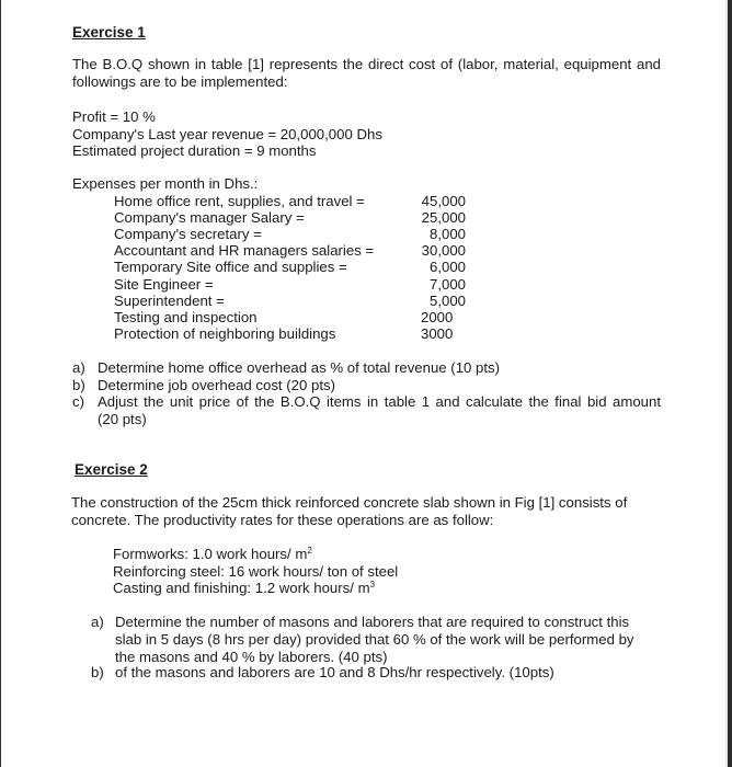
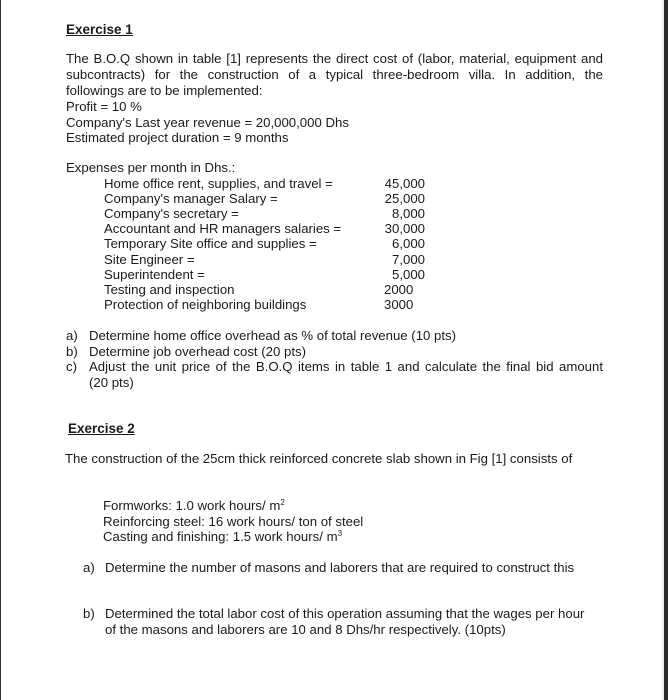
  Exercise 1
  The B.O.Q shown in table [1] represents the direct cost of (labor, material, equipment and
+ subcontracts) for the construction of a typical three-bedroom villa. In addition, the
  followings are to be implemented:
  Profit = 10 %
  Company's Last year revenue = 20,000,000 Dhs
  Estimated project duration = 9 months
  Expenses per month in Dhs.:
  Home office rent, supplies, and travel =
  45,000
  Company's manager Salary =
  25,000
  Company's secretary =
  8,000
  Accountant and HR managers salaries =
  30,000
  Temporary Site office and supplies =
  6,000
  Site Engineer =
  7,000
  Superintendent =
  5,000
  Testing and inspection
  2000
  Protection of neighboring buildings
  3000
  a)
  Determine home office overhead as % of total revenue (10 pts)
  b)
  Determine job overhead cost (20 pts)
  c)
  Adjust the unit price of the B.O.Q items in table 1 and calculate the final bid amount
  (20 pts)
  Exercise 2
  The construction of the 25cm thick reinforced concrete slab shown in Fig [1] consists of
- concrete. The productivity rates for these operations are as follow:
  Formworks: 1.0 work hours/ m2
  Reinforcing steel: 16 work hours/ ton of steel
- Casting and finishing: 1.2 work hours/ m3
+ Casting and finishing: 1.5 work hours/ m3
  a)
  Determine the number of masons and laborers that are required to construct this
- slab in 5 days (8 hrs per day) provided that 60 % of the work will be performed by
- the masons and 40 % by laborers. (40 pts)
  b)
+ Determined the total labor cost of this operation assuming that the wages per hour
  of the masons and laborers are 10 and 8 Dhs/hr respectively. (10pts)
